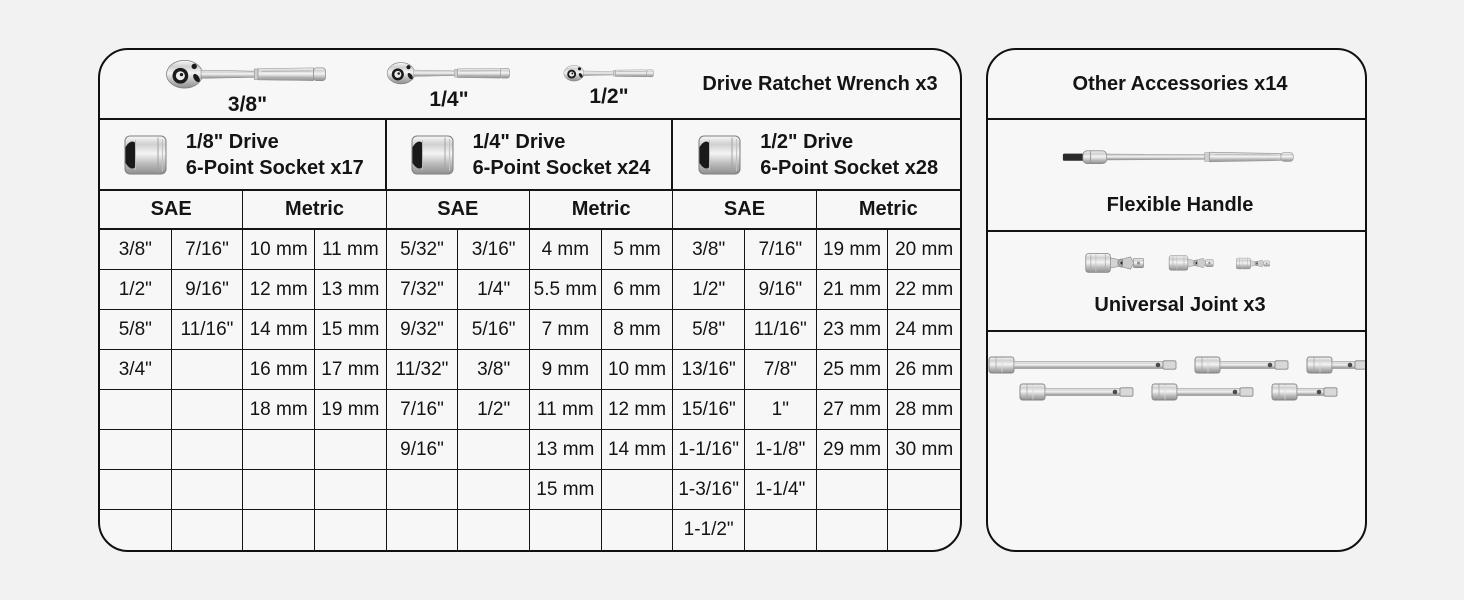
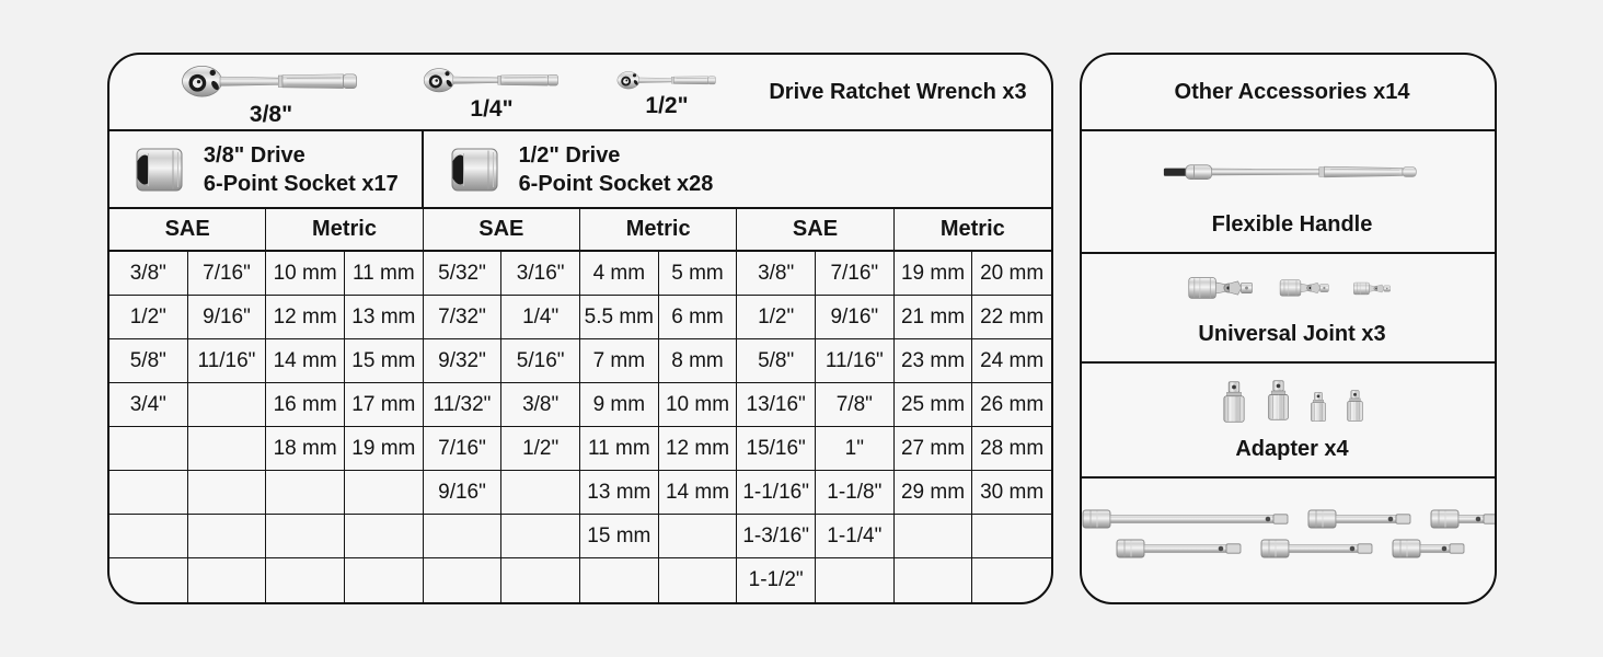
  3/8"
  1/4"
  1/2"
  Drive Ratchet Wrench x3
- 1/8" Drive
+ 3/8" Drive
  6-Point Socket x17
- 1/4" Drive
- 6-Point Socket x24
  1/2" Drive
  6-Point Socket x28
  SAE
  Metric
  SAE
  Metric
  SAE
  Metric
  3/8"
  7/16"
  10 mm
  11 mm
  5/32"
  3/16"
  4 mm
  5 mm
  3/8"
  7/16"
  19 mm
  20 mm
  1/2"
  9/16"
  12 mm
  13 mm
  7/32"
  1/4"
  5.5 mm
  6 mm
  1/2"
  9/16"
  21 mm
  22 mm
  5/8"
  11/16"
  14 mm
  15 mm
  9/32"
  5/16"
  7 mm
  8 mm
  5/8"
  11/16"
  23 mm
  24 mm
  3/4"
  16 mm
  17 mm
  11/32"
  3/8"
  9 mm
  10 mm
  13/16"
  7/8"
  25 mm
  26 mm
  18 mm
  19 mm
  7/16"
  1/2"
  11 mm
  12 mm
  15/16"
  1"
  27 mm
  28 mm
  9/16"
  13 mm
  14 mm
  1-1/16"
  1-1/8"
  29 mm
  30 mm
  15 mm
  1-3/16"
  1-1/4"
  1-1/2"
  Other Accessories x14
  Flexible Handle
  Universal Joint x3
+ Adapter x4
